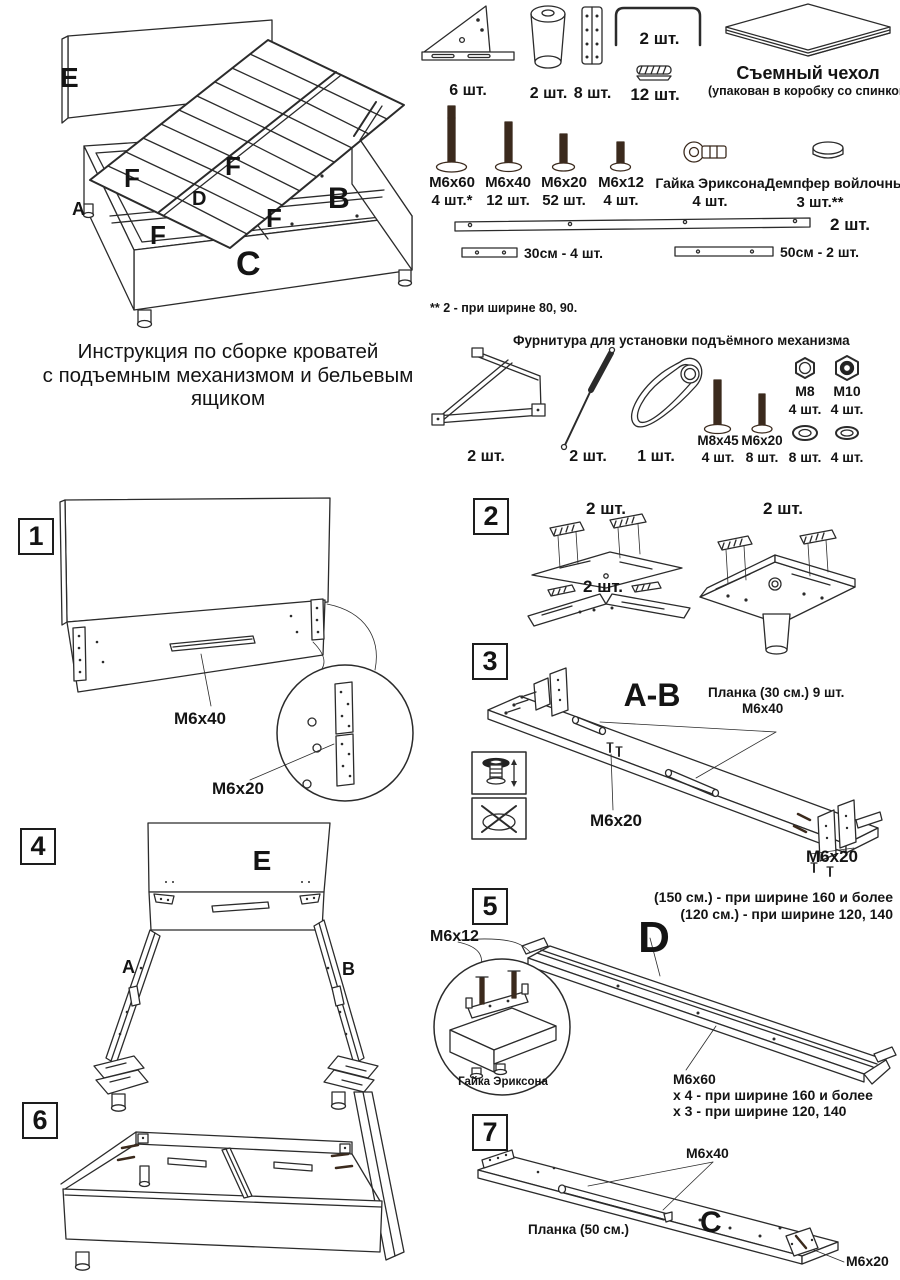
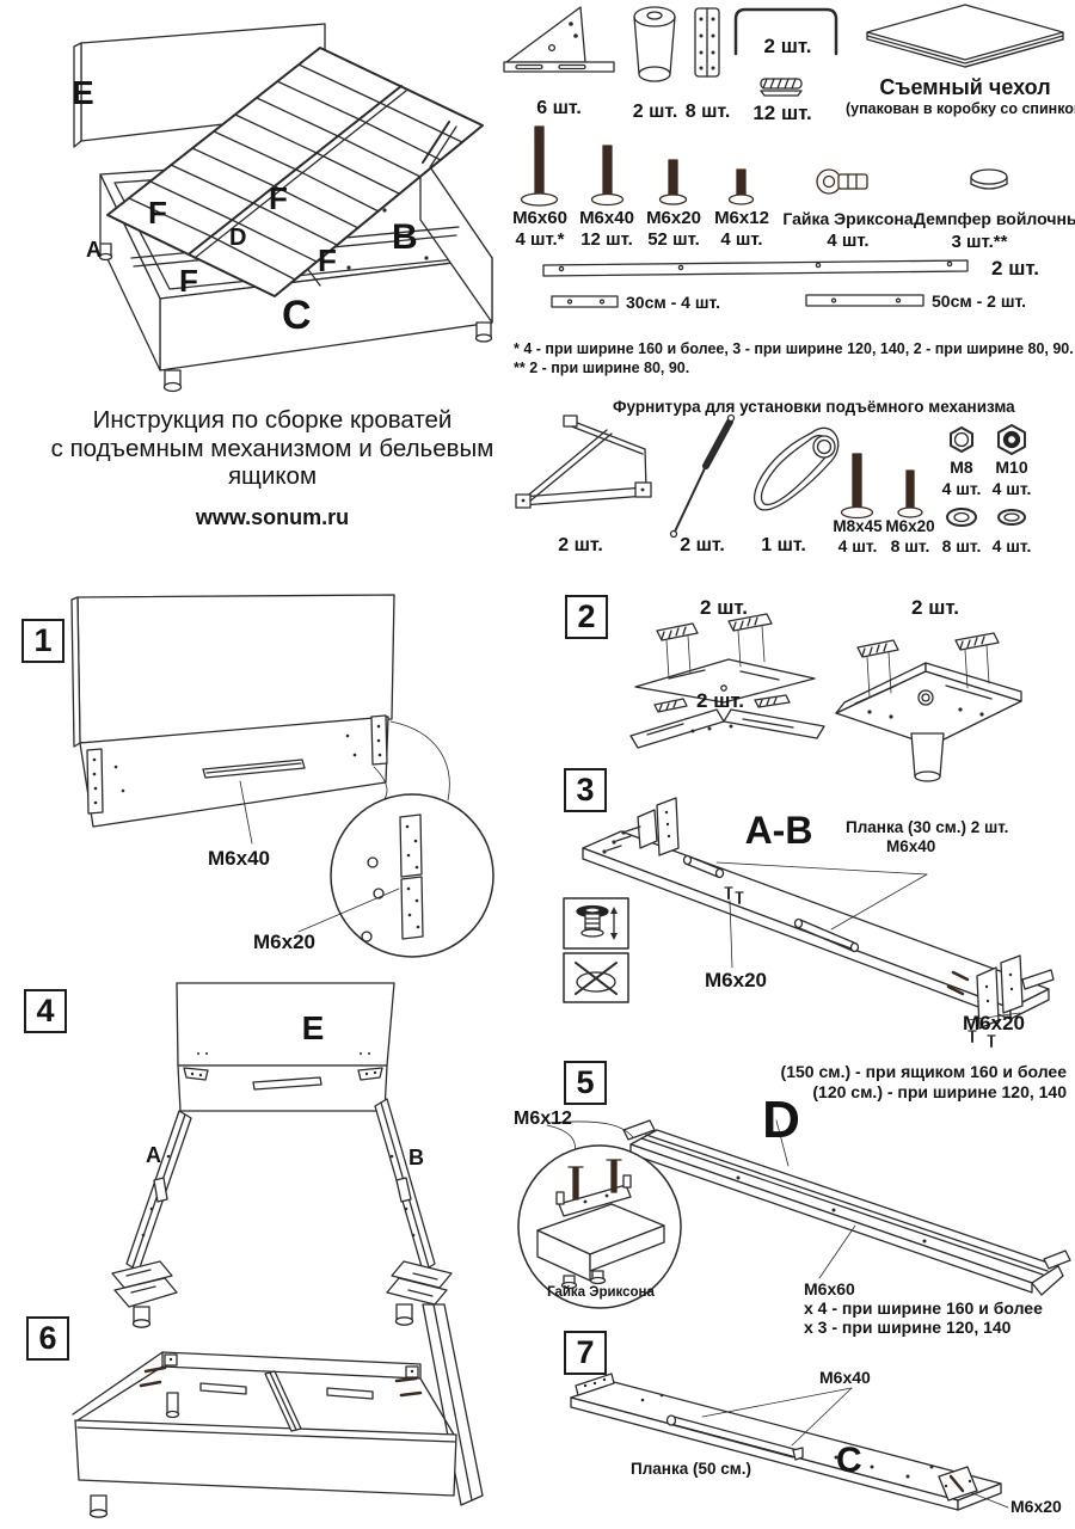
  E
  F
  F
  D
  F
  F
  A
  B
  C
  Инструкция по сборке кроватей
  с подъемным механизмом и бельевым ящиком
+ www.sonum.ru
  6 шт.
  2 шт.
  8 шт.
  2 шт.
  12 шт.
  Съемный чехол
  (упакован в коробку со спинко
  M6x60
  4 шт.*
  M6x40
  12 шт.
  M6x20
  52 шт.
  M6x12
  4 шт.
  Гайка Эриксона
  4 шт.
  Демпфер войлочны
  3 шт.**
  2 шт.
  30см - 4 шт.
  50см - 2 шт.
+ * 4 - при ширине 160 и более, 3 - при ширине 120, 140, 2 - при ширине 80, 90.
  ** 2 - при ширине 80, 90.
  Фурнитура для установки подъёмного механи
  2 шт.
  2 шт.
  1 шт.
  M8x45
  4 шт.
  M6x20
  8 шт.
  M8
  4 шт.
  M10
  4 шт.
  8 шт.
  4 шт.
  1
  M6x40
  M6x20
  2
  2 шт.
  2 шт.
  2 шт.
  3
  А-В
- Планка (30 см.) 9 шт.
+ Планка (30 см.) 2 шт.
  M6x40
  M6x20
  M6x20
  4
  E
  A
  B
  5
- (150 см.) - при ширине 160 и более
+ (150 см.) - при ящиком 160 и более
  (120 см.) - при ширине 120, 140
  D
  M6x12
  Гайка Эриксона
  M6x60
  х 4 - при ширине 160 и более
  х 3 - при ширине 120, 140
  6
  7
  M6x40
  Планка (50 см.)
  C
  M6x20
